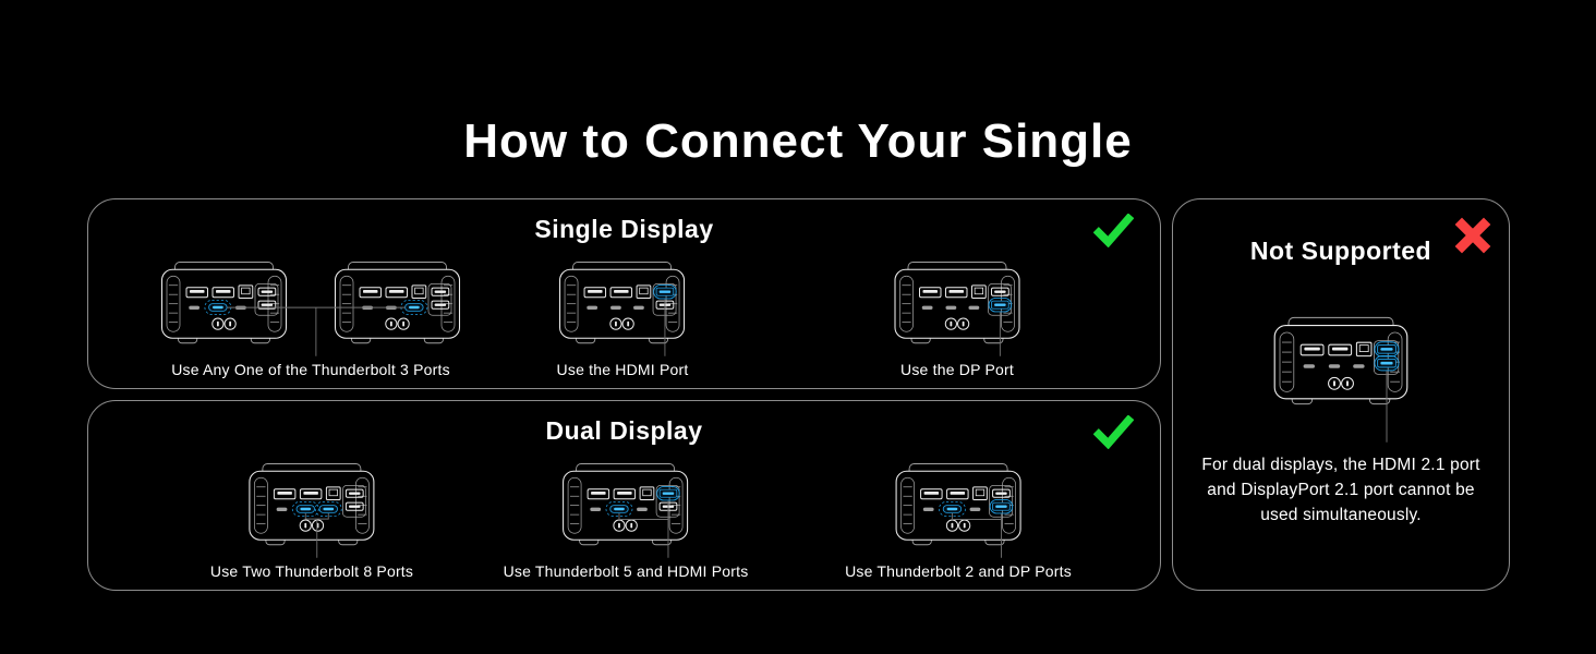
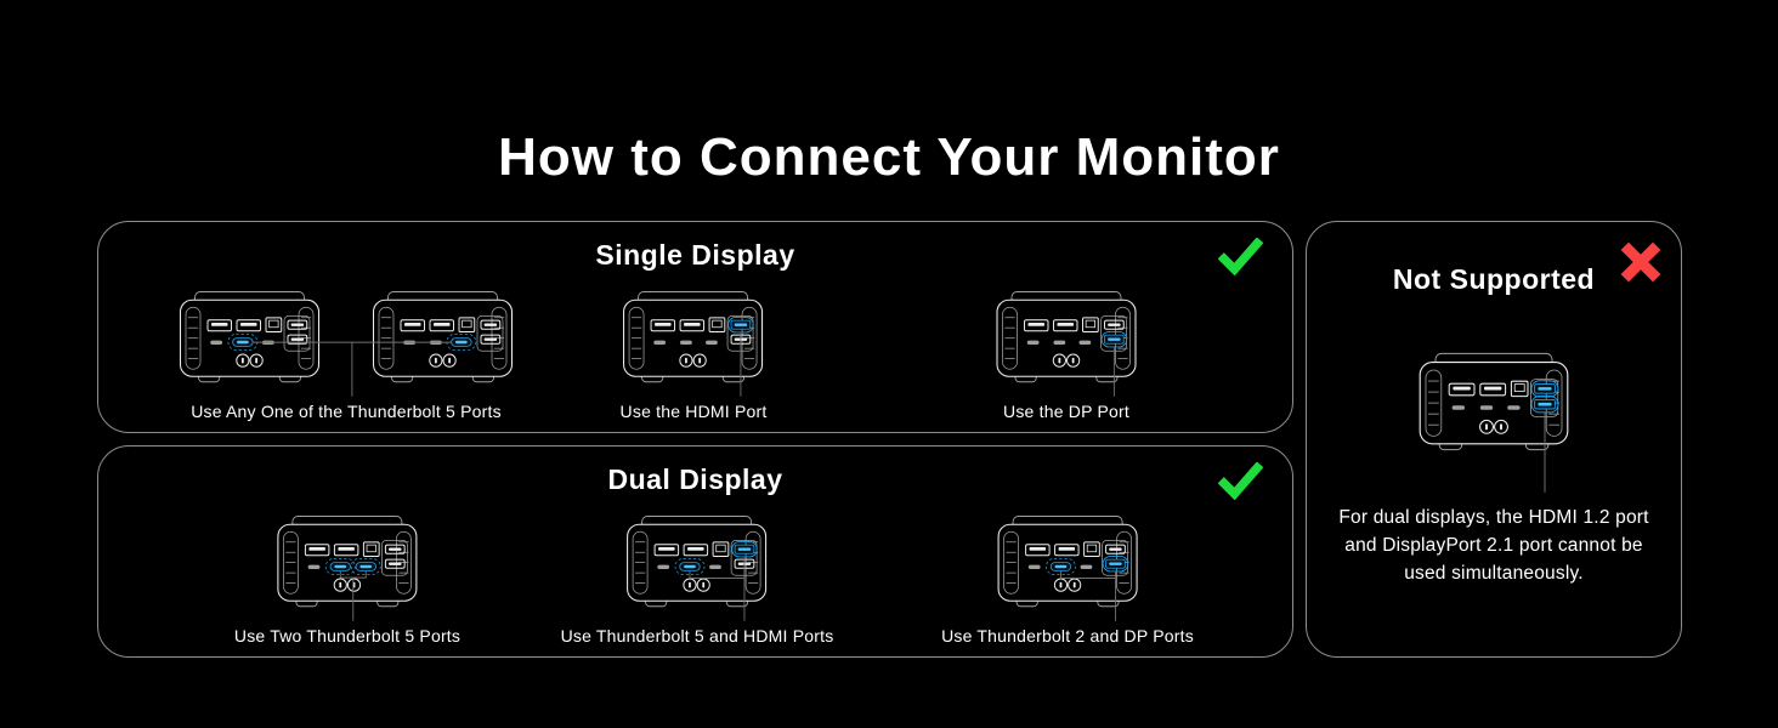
- How to Connect Your Single
+ How to Connect Your Monitor
  Single Display
- Use Any One of the Thunderbolt 3 Ports
+ Use Any One of the Thunderbolt 5 Ports
  Use the HDMI Port
  Use the DP Port
  Dual Display
- Use Two Thunderbolt 8 Ports
+ Use Two Thunderbolt 5 Ports
  Use Thunderbolt 5 and HDMI Ports
  Use Thunderbolt 2 and DP Ports
  Not Supported
- For dual displays, the HDMI 2.1 port and DisplayPort 2.1 port cannot be used simultaneously.
+ For dual displays, the HDMI 1.2 port and DisplayPort 2.1 port cannot be used simultaneously.
